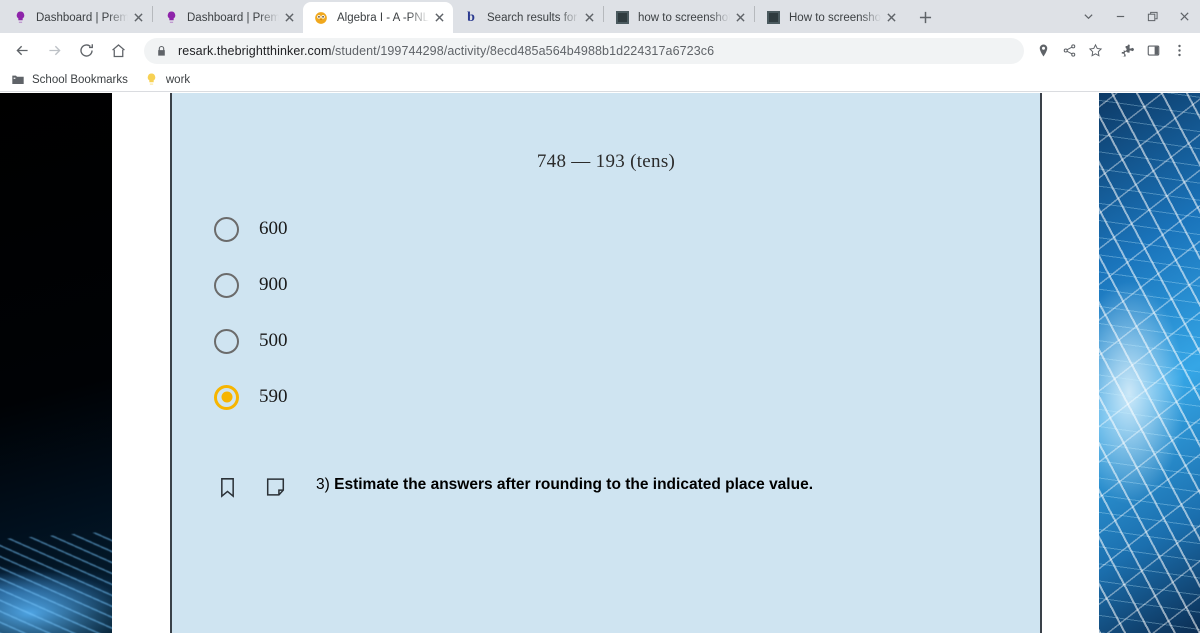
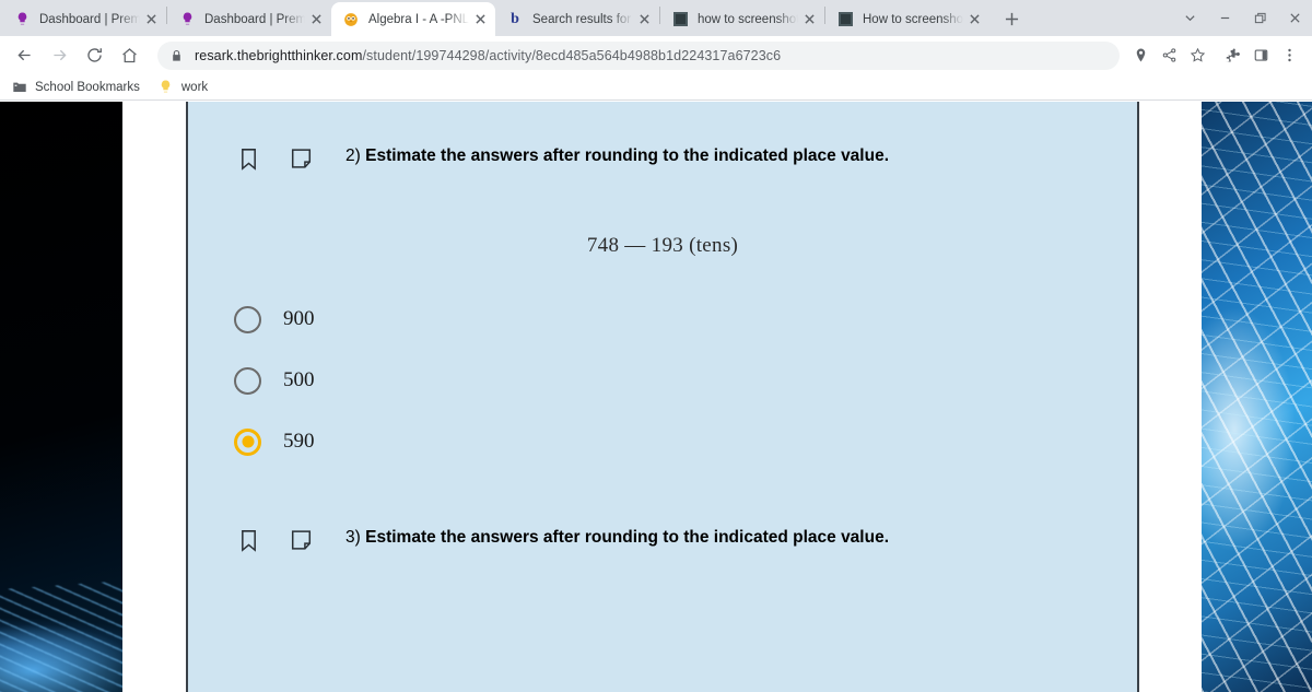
  Dashboard | Prem
  Dashboard | Prem
  Algebra I - A -PNL
  b
  Search results for
  how to screenshot
  How to screensho
  resark.thebrightthinker.com/student/199744298/activity/8ecd485a564b4988b1d224317a6723c6
  School Bookmarks
  work
+ 2) Estimate the answers after rounding to the indicated place value.
  748 — 193 (tens)
- 600
  900
  500
  590
  3) Estimate the answers after rounding to the indicated place value.
